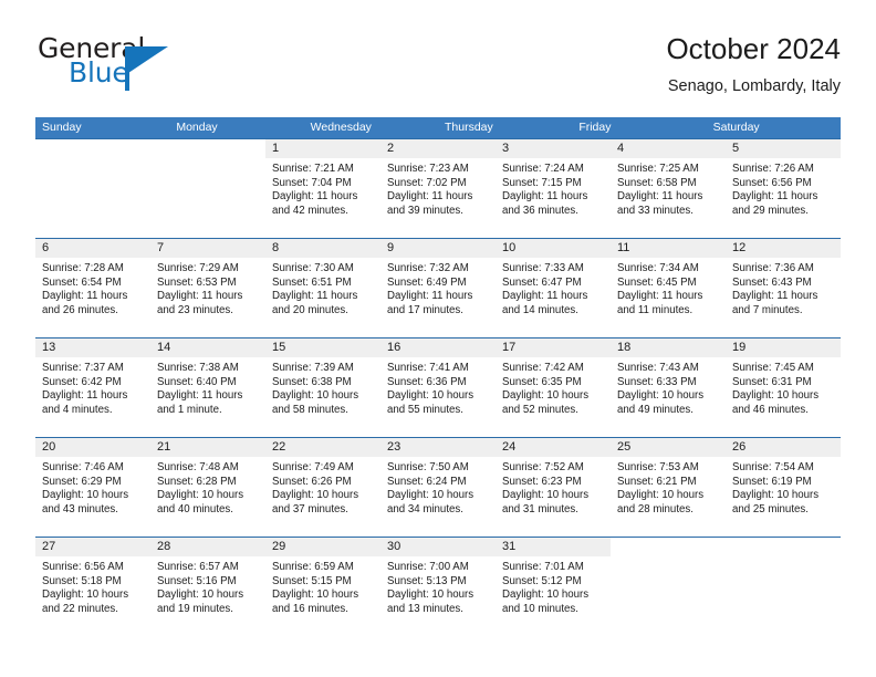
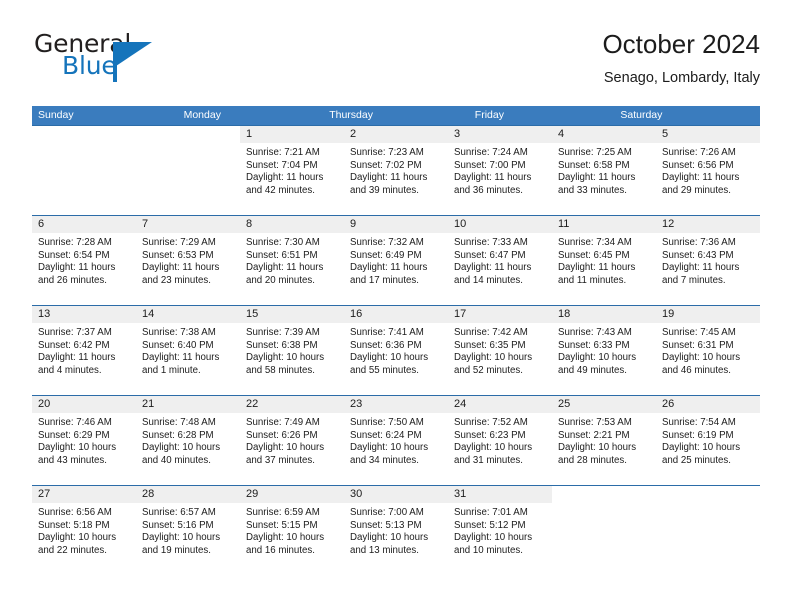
  Gener
  Blue
  October 2024
  Senago, Lombardy, Italy
  Sunday
  Monday
- Wednesday
  Thursday
  Friday
  Saturday
  1
  Sunrise: 7:21 AM
  Sunset: 7:04 PM
  Daylight: 11 hours
  and 42 minutes.
  2
  Sunrise: 7:23 AM
  Sunset: 7:02 PM
  Daylight: 11 hours
  and 39 minutes.
  3
  Sunrise: 7:24 AM
- Sunset: 7:15 PM
+ Sunset: 7:00 PM
  Daylight: 11 hours
  and 36 minutes.
  4
  Sunrise: 7:25 AM
  Sunset: 6:58 PM
  Daylight: 11 hours
  and 33 minutes.
  5
  Sunrise: 7:26 AM
  Sunset: 6:56 PM
  Daylight: 11 hours
  and 29 minutes.
  6
  Sunrise: 7:28 AM
  Sunset: 6:54 PM
  Daylight: 11 hours
  and 26 minutes.
  7
  Sunrise: 7:29 AM
  Sunset: 6:53 PM
  Daylight: 11 hours
  and 23 minutes.
  8
  Sunrise: 7:30 AM
  Sunset: 6:51 PM
  Daylight: 11 hours
  and 20 minutes.
  9
  Sunrise: 7:32 AM
  Sunset: 6:49 PM
  Daylight: 11 hours
  and 17 minutes.
  10
  Sunrise: 7:33 AM
  Sunset: 6:47 PM
  Daylight: 11 hours
  and 14 minutes.
  11
  Sunrise: 7:34 AM
  Sunset: 6:45 PM
  Daylight: 11 hours
  and 11 minutes.
  12
  Sunrise: 7:36 AM
  Sunset: 6:43 PM
  Daylight: 11 hours
  and 7 minutes.
  13
  Sunrise: 7:37 AM
  Sunset: 6:42 PM
  Daylight: 11 hours
  and 4 minutes.
  14
  Sunrise: 7:38 AM
  Sunset: 6:40 PM
  Daylight: 11 hours
  and 1 minute.
  15
  Sunrise: 7:39 AM
  Sunset: 6:38 PM
  Daylight: 10 hours
  and 58 minutes.
  16
  Sunrise: 7:41 AM
  Sunset: 6:36 PM
  Daylight: 10 hours
  and 55 minutes.
  17
  Sunrise: 7:42 AM
  Sunset: 6:35 PM
  Daylight: 10 hours
  and 52 minutes.
  18
  Sunrise: 7:43 AM
  Sunset: 6:33 PM
  Daylight: 10 hours
  and 49 minutes.
  19
  Sunrise: 7:45 AM
  Sunset: 6:31 PM
  Daylight: 10 hours
  and 46 minutes.
  20
  Sunrise: 7:46 AM
  Sunset: 6:29 PM
  Daylight: 10 hours
  and 43 minutes.
  21
  Sunrise: 7:48 AM
  Sunset: 6:28 PM
  Daylight: 10 hours
  and 40 minutes.
  22
  Sunrise: 7:49 AM
  Sunset: 6:26 PM
  Daylight: 10 hours
  and 37 minutes.
  23
  Sunrise: 7:50 AM
  Sunset: 6:24 PM
  Daylight: 10 hours
  and 34 minutes.
  24
  Sunrise: 7:52 AM
  Sunset: 6:23 PM
  Daylight: 10 hours
  and 31 minutes.
  25
  Sunrise: 7:53 AM
- Sunset: 6:21 PM
+ Sunset: 2:21 PM
  Daylight: 10 hours
  and 28 minutes.
  26
  Sunrise: 7:54 AM
  Sunset: 6:19 PM
  Daylight: 10 hours
  and 25 minutes.
  27
  Sunrise: 6:56 AM
  Sunset: 5:18 PM
  Daylight: 10 hours
  and 22 minutes.
  28
  Sunrise: 6:57 AM
  Sunset: 5:16 PM
  Daylight: 10 hours
  and 19 minutes.
  29
  Sunrise: 6:59 AM
  Sunset: 5:15 PM
  Daylight: 10 hours
  and 16 minutes.
  30
  Sunrise: 7:00 AM
  Sunset: 5:13 PM
  Daylight: 10 hours
  and 13 minutes.
  31
  Sunrise: 7:01 AM
  Sunset: 5:12 PM
  Daylight: 10 hours
  and 10 minutes.
